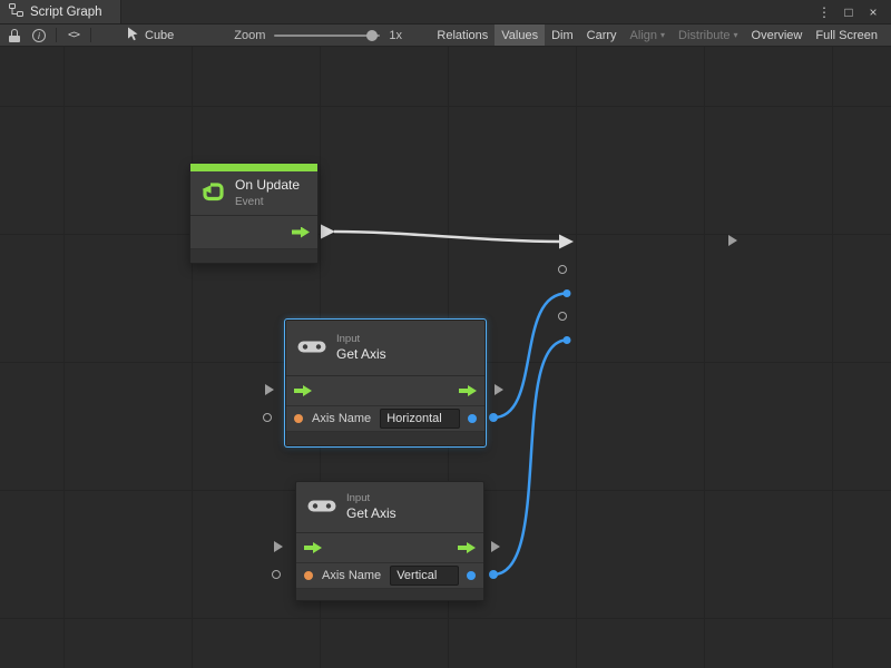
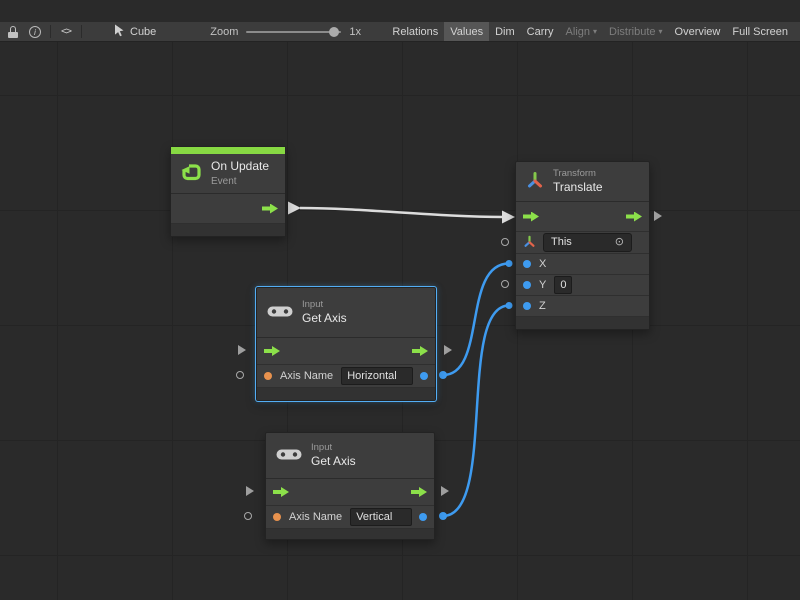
- Script Graph
- ⋮
- □
- ×
  i
  <>
  Cube
  Zoom
  1x
  Relations
  Values
  Dim
  Carry
  Align
  ▾
  Distribute
  ▾
  Overview
  Full Screen
  On Update
  Event
+ Transform
+ Translate
+ This
+ ⊙
+ X
+ Y
+ 0
+ Z
  Input
  Get Axis
  Axis Name
  Horizontal
  Input
  Get Axis
  Axis Name
  Vertical
